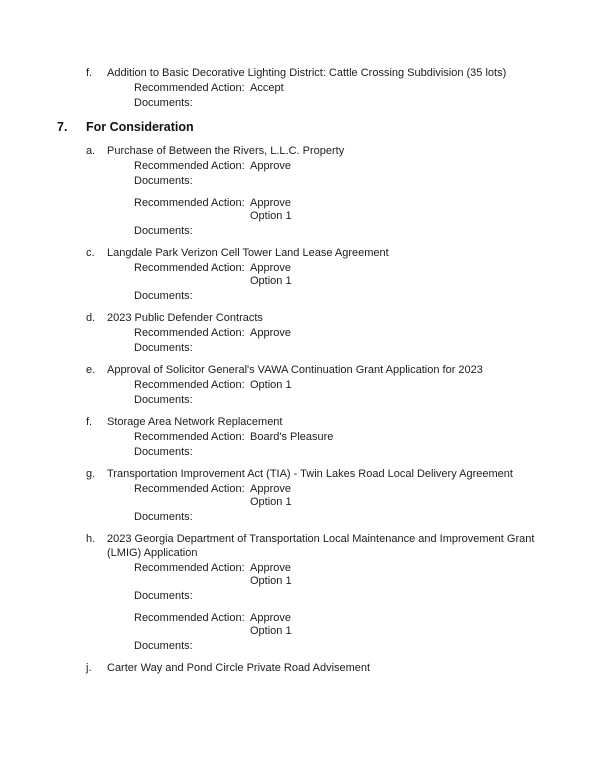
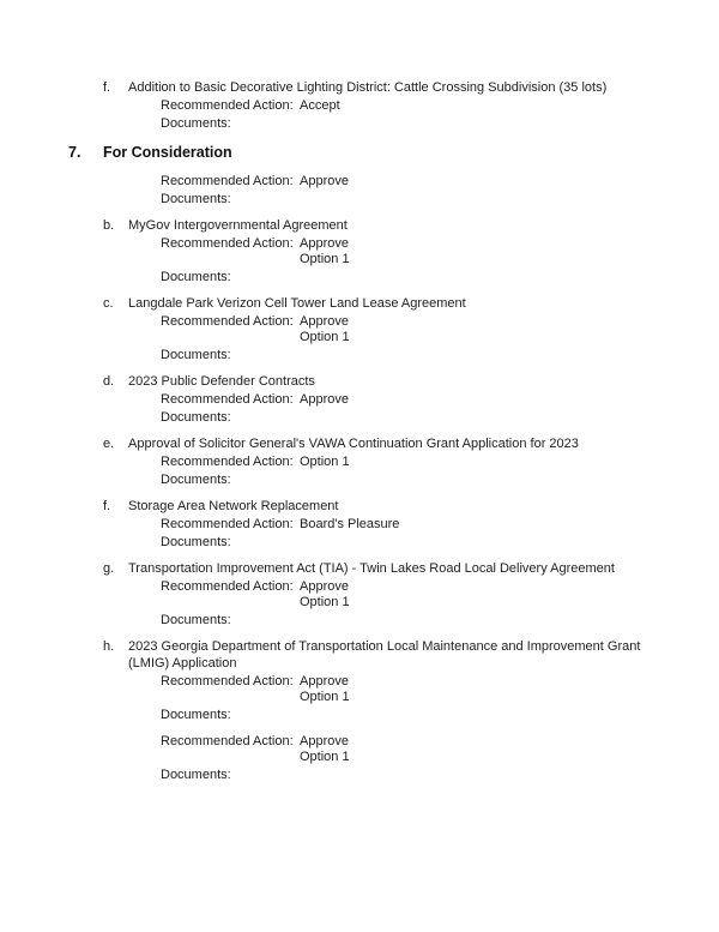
  f.
  Addition to Basic Decorative Lighting District: Cattle Crossing Subdivision (35 lots)
  Recommended Action:
  Accept
  Documents:
  7.
  For Consideration
- a.
- Purchase of Between the Rivers, L.L.C. Property
  Recommended Action:
  Approve
  Documents:
+ b.
+ MyGov Intergovernmental Agreement
  Recommended Action:
  Approve
  Option 1
  Documents:
  c.
  Langdale Park Verizon Cell Tower Land Lease Agreement
  Recommended Action:
  Approve
  Option 1
  Documents:
  d.
  2023 Public Defender Contracts
  Recommended Action:
  Approve
  Documents:
  e.
  Approval of Solicitor General's VAWA Continuation Grant Application for 2023
  Recommended Action:
  Option 1
  Documents:
  f.
  Storage Area Network Replacement
  Recommended Action:
  Board's Pleasure
  Documents:
  g.
  Transportation Improvement Act (TIA) - Twin Lakes Road Local Delivery Agreement
  Recommended Action:
  Approve
  Option 1
  Documents:
  h.
  2023 Georgia Department of Transportation Local Maintenance and Improvement Grant (LMIG) Application
  Recommended Action:
  Approve
  Option 1
  Documents:
  Recommended Action:
  Approve
  Option 1
  Documents:
- j.
- Carter Way and Pond Circle Private Road Advisement
